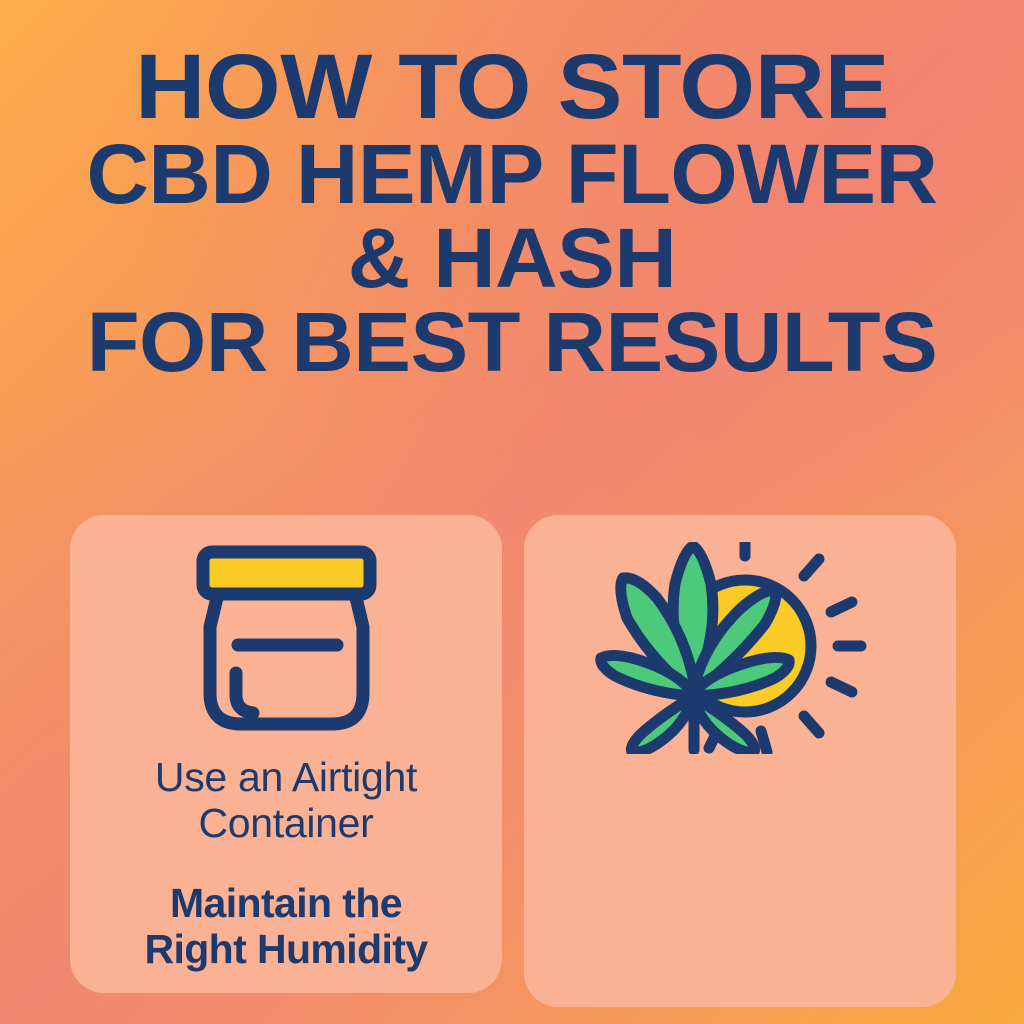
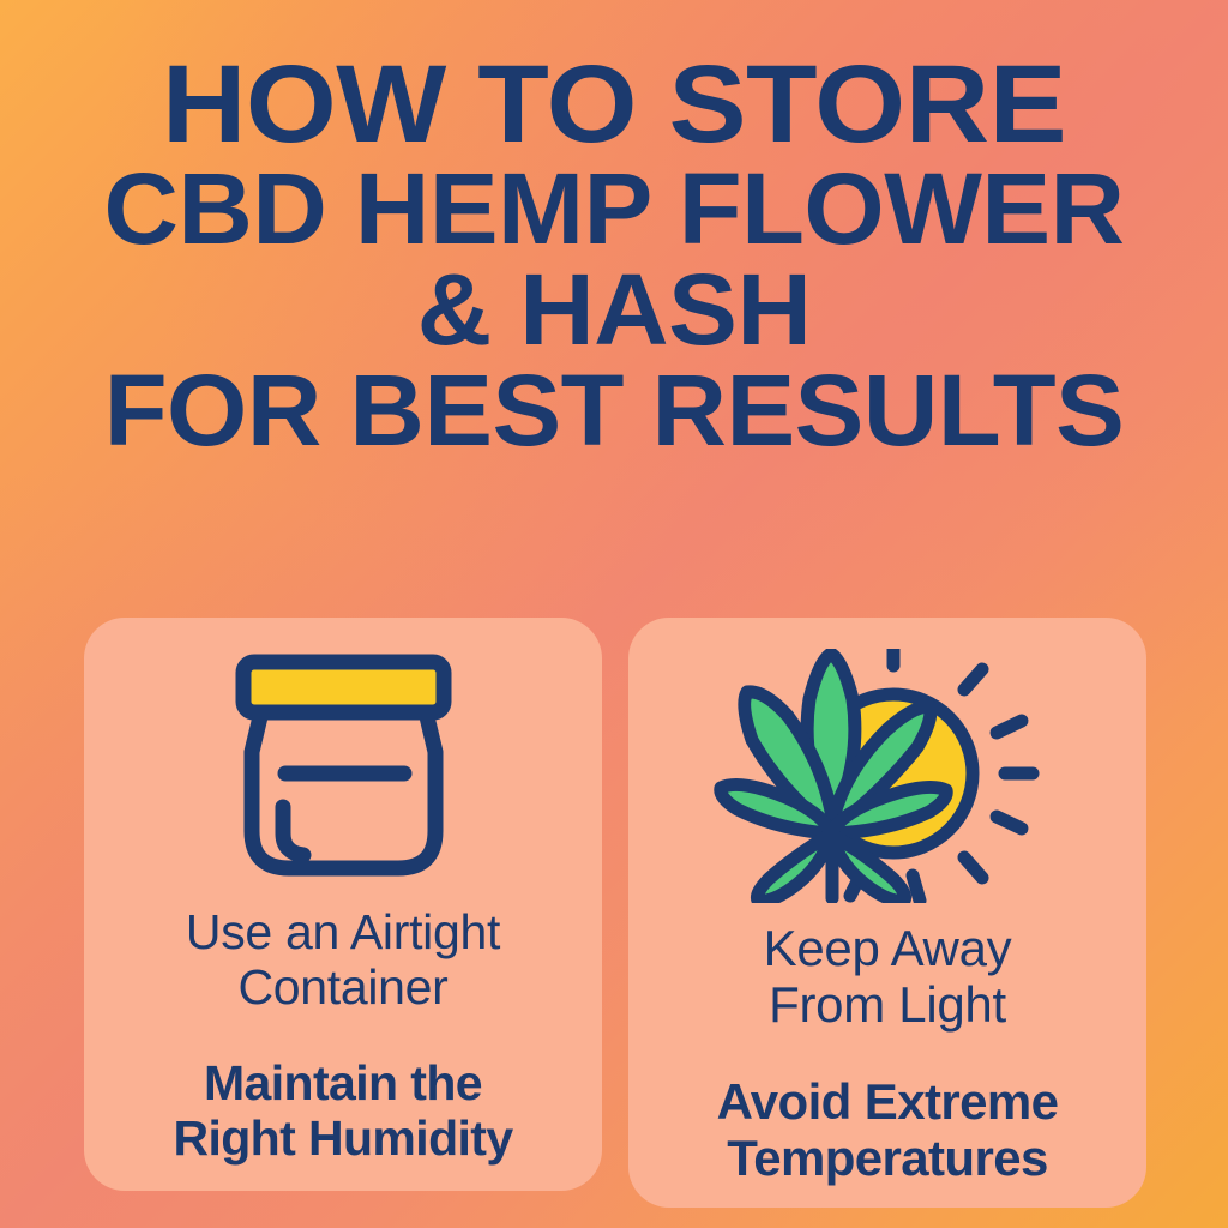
  HOW TO STORE
  CBD HEMP FLOWER
  & HASH
  FOR BEST RESULTS
  Use an Airtight
  Container
  Maintain the
  Right Humidity
+ Keep Away
+ From Light
+ Avoid Extreme
+ Temperatures
